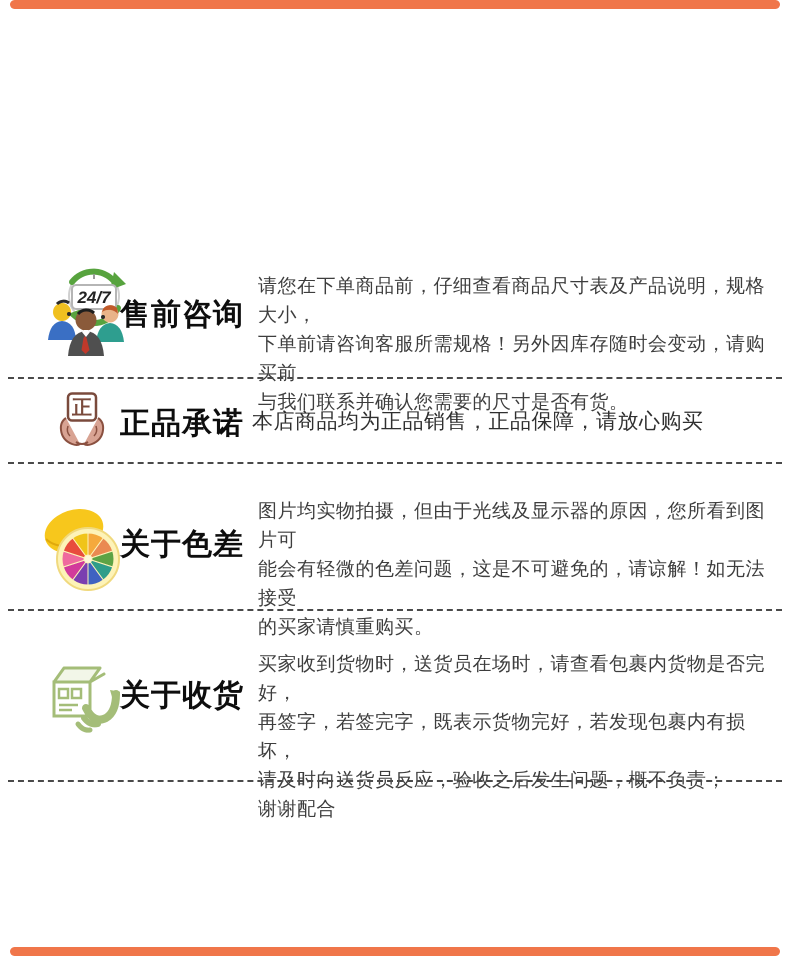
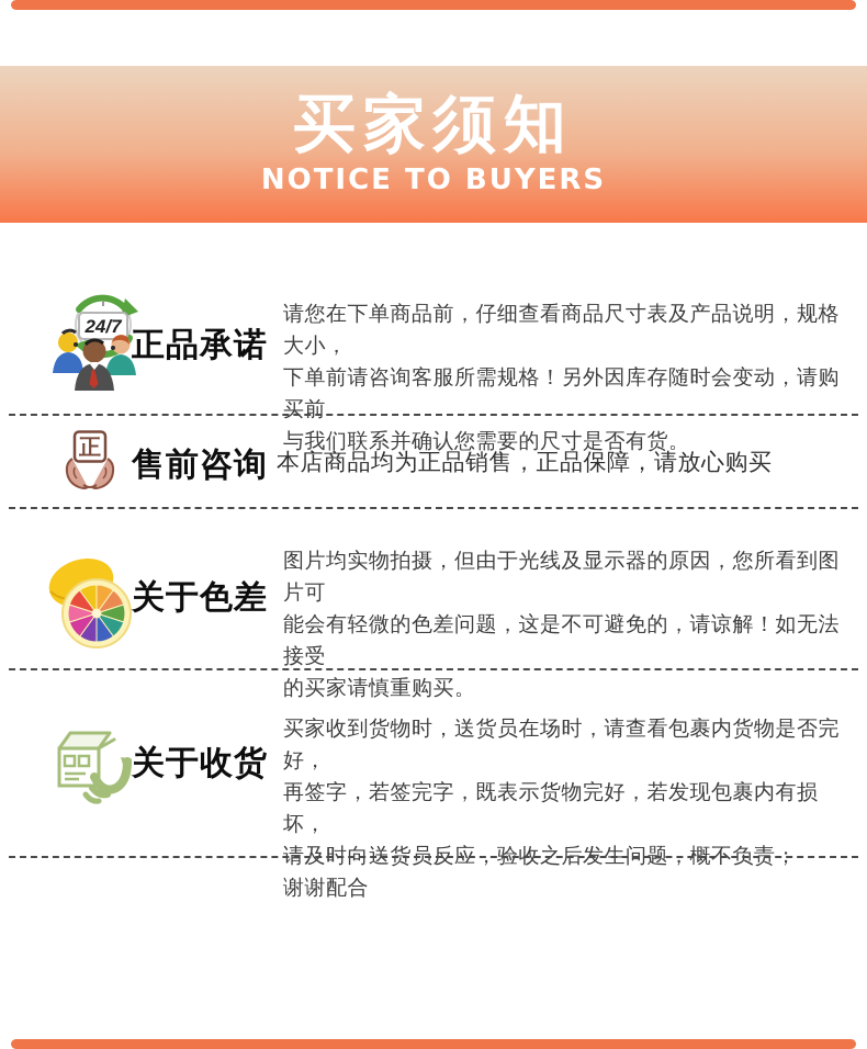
+ 买家须知
+ NOTICE TO BUYERS
  24/7
- 售前咨询
+ 正品承诺
  请您在下单商品前，仔细查看商品尺寸表及产品说明，规格大小，
  下单前请咨询客服所需规格！另外因库存随时会变动，请购买前
  与我们联系并确认您需要的尺寸是否有货。
  正
- 正品承诺
+ 售前咨询
  本店商品均为正品销售，正品保障，请放心购买
  关于色差
  图片均实物拍摄，但由于光线及显示器的原因，您所看到图片可
  能会有轻微的色差问题，这是不可避免的，请谅解！如无法接受
  的买家请慎重购买。
  关于收货
  买家收到货物时，送货员在场时，请查看包裹内货物是否完好，
  再签字，若签完字，既表示货物完好，若发现包裹内有损坏，
  请及时向送货员反应，验收之后发生问题，概不负责；
  谢谢配合
